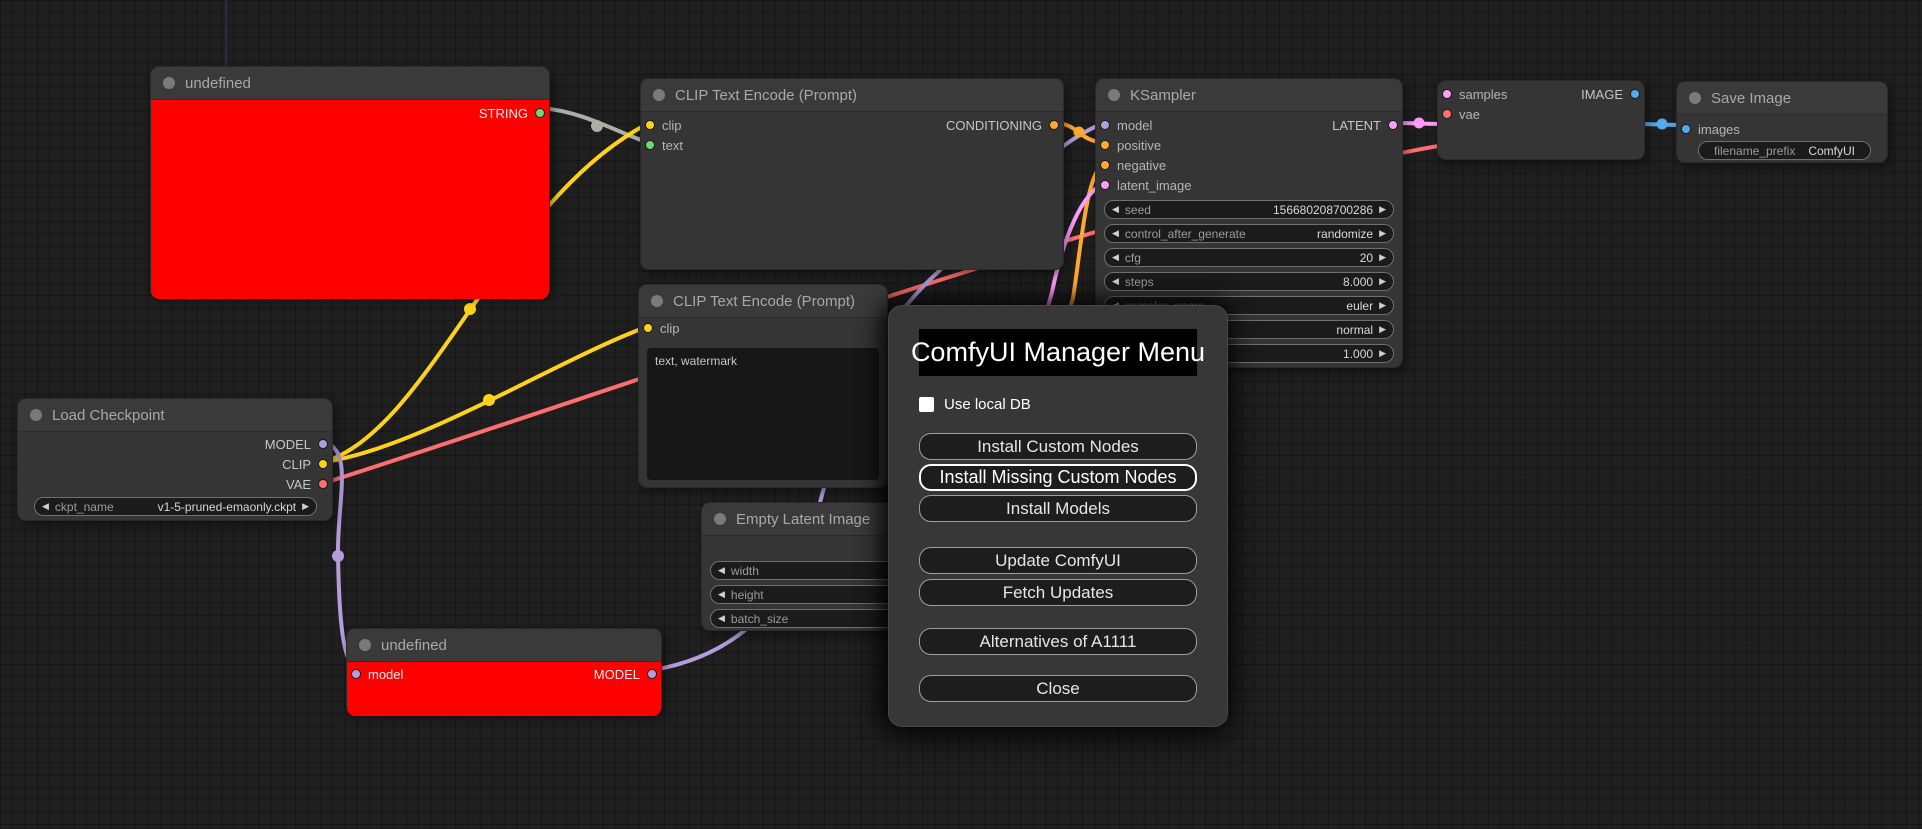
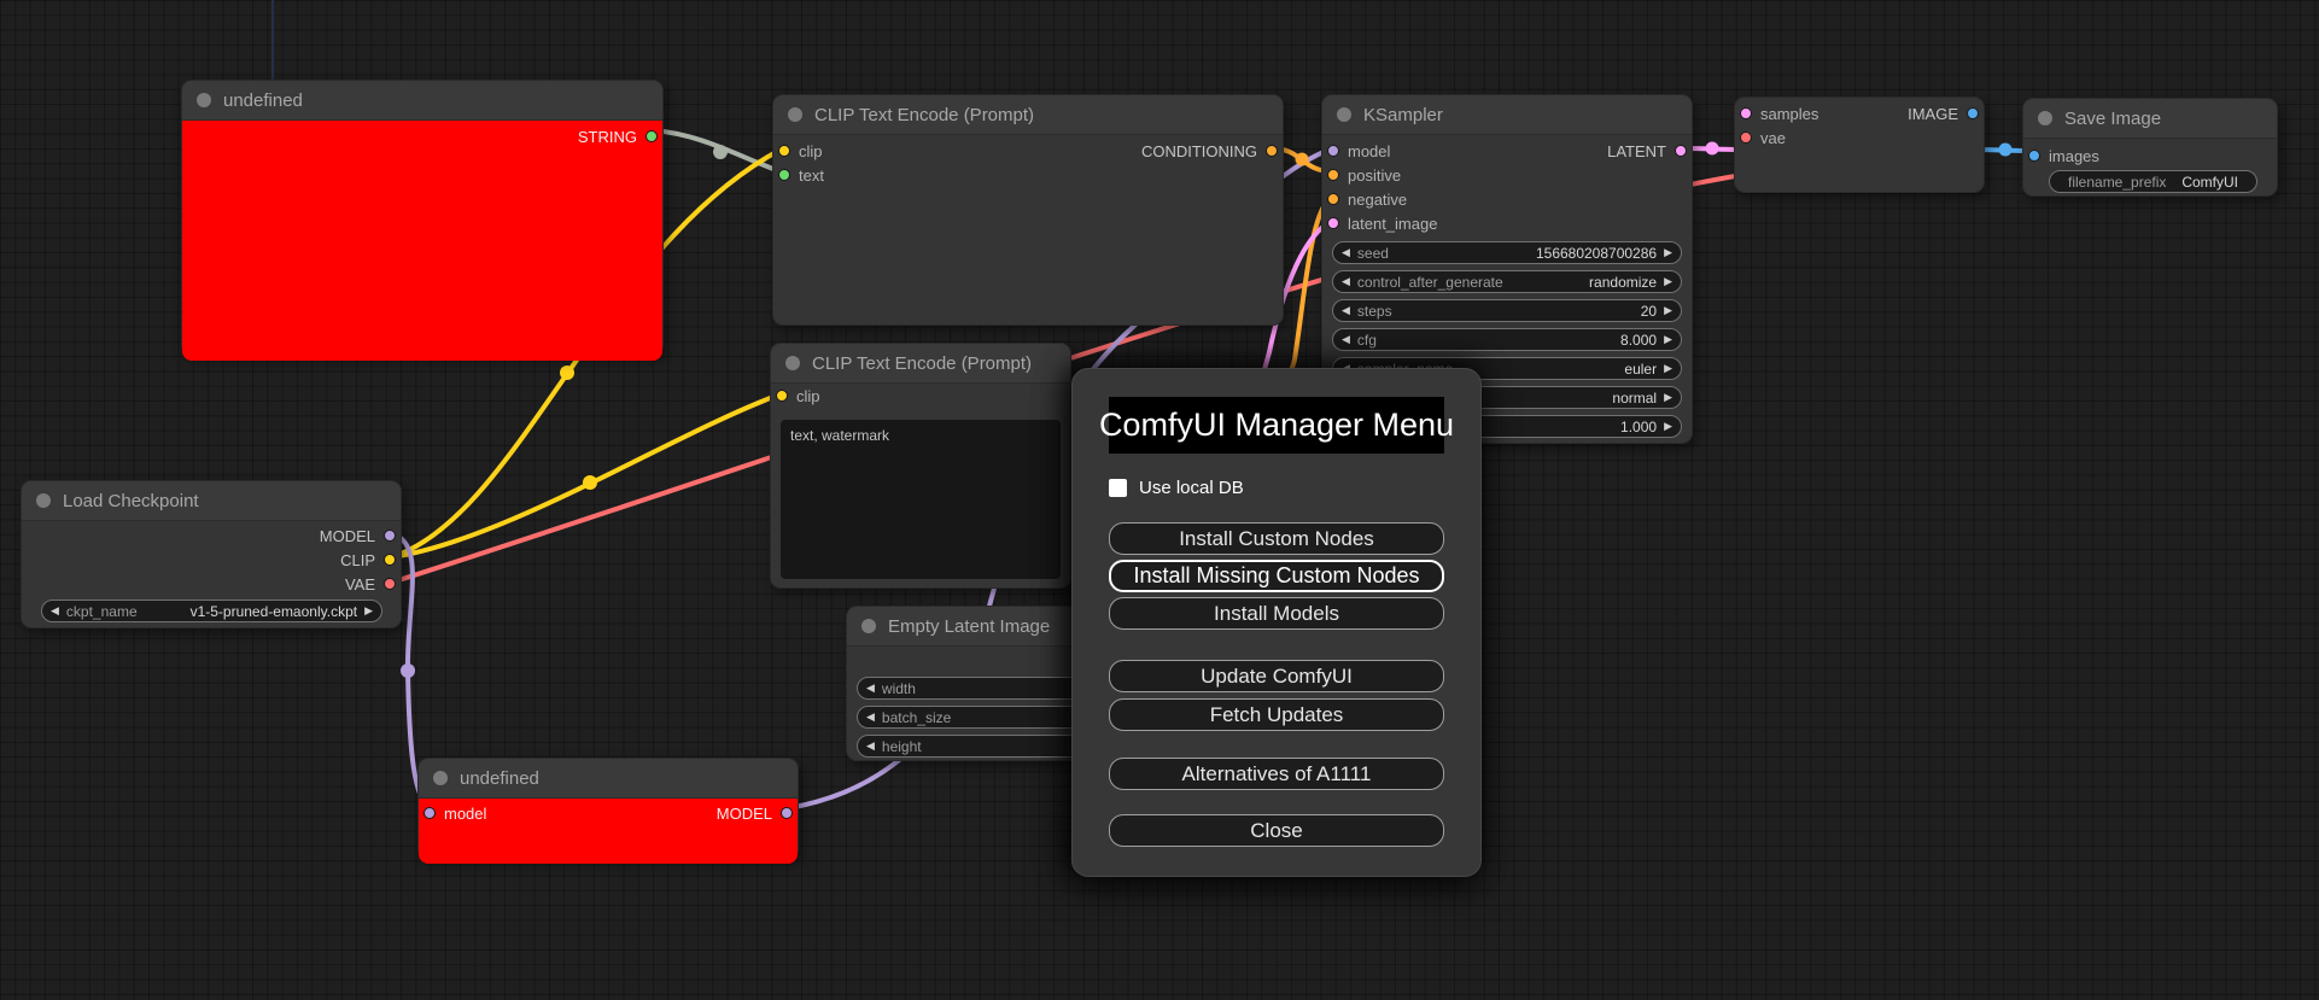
  undefined
  STRING
  CLIP Text Encode (Prompt)
  clip
  CONDITIONING
  text
  KSampler
  model
  LATENT
  positive
  negative
  latent_image
  ◀
  seed
  156680208700286
  ▶
  ◀
  control_after_generate
  randomize
  ▶
  ◀
- cfg
+ steps
  20
  ▶
  ◀
- steps
+ cfg
  8.000
  ▶
  euler
  ▶
  normal
  ▶
  1.000
  ▶
  samples
  IMAGE
  vae
  Save Image
  images
  filename_prefix
  ComfyUI
  CLIP Text Encode (Prompt)
  clip
  text, watermark
  Load Checkpoint
  MODEL
  CLIP
  VAE
  ◀
  ckpt_name
  v1-5-pruned-emaonly.ckpt
  ▶
  Empty Latent Image
  ◀
  width
  ◀
- height
+ batch_size
  ◀
- batch_size
+ height
  undefined
  model
  MODEL
  ComfyUI Manager Menu
  Use local DB
  Install Custom Nodes
  Install Missing Custom Nodes
  Install Models
  Update ComfyUI
  Fetch Updates
  Alternatives of A1111
  Close
